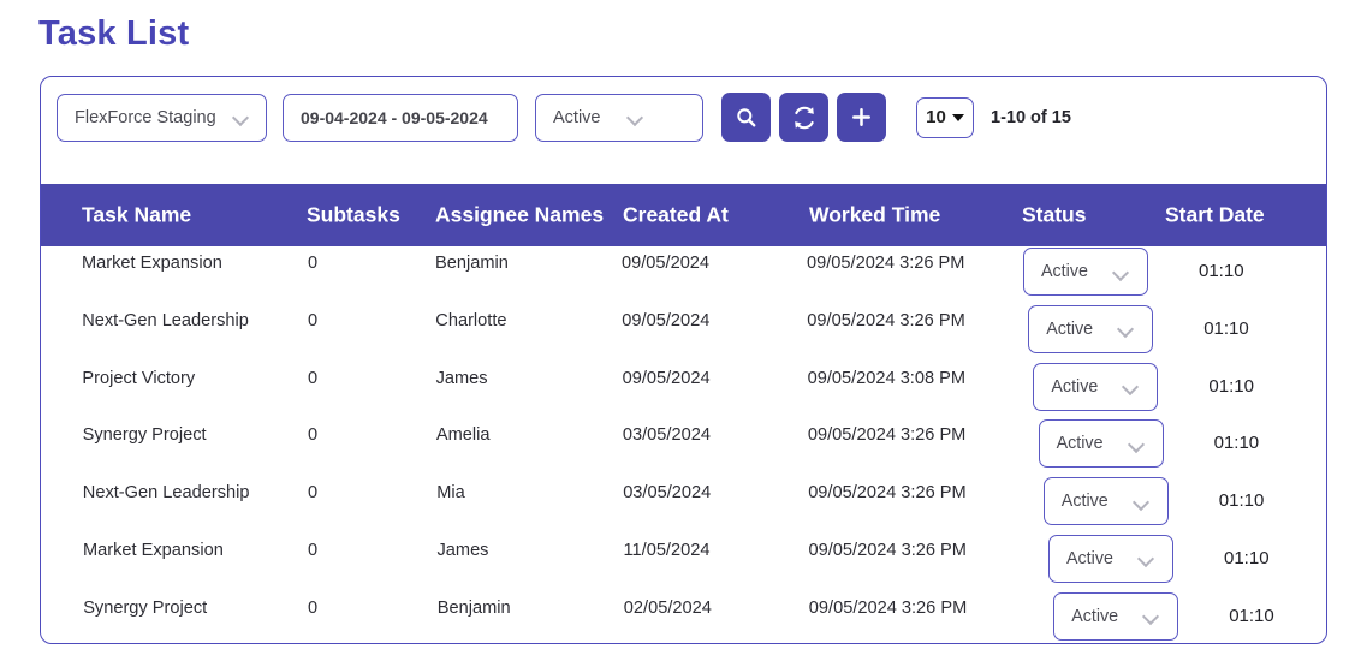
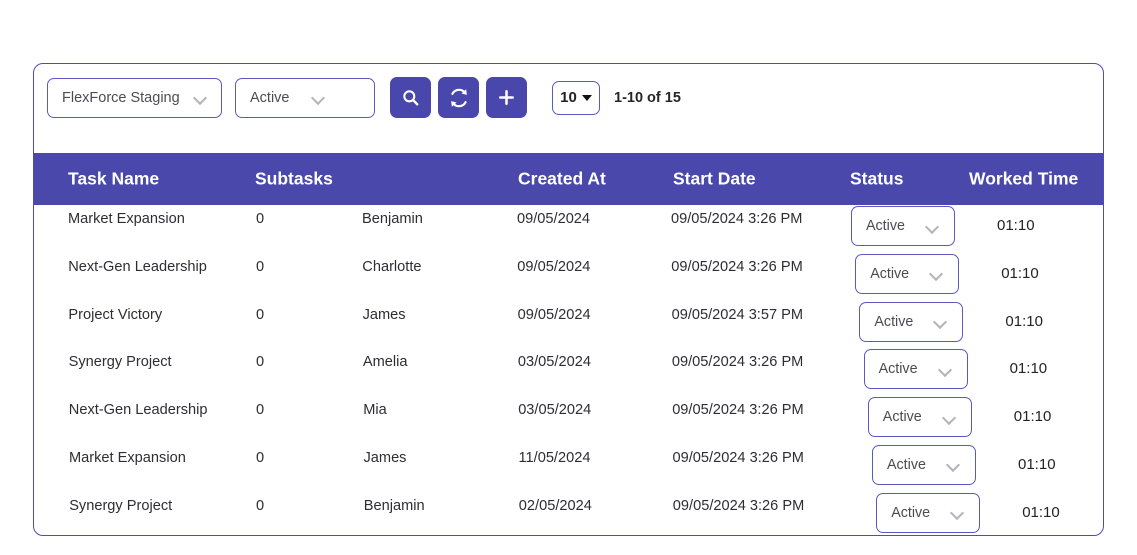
- Task List
  FlexForce Staging
- 09-04-2024 - 09-05-2024
  Active
  10
  1-10 of 15
  Task Name
  Subtasks
- Assignee Names
  Created At
- Worked Time
+ Start Date
  Status
- Start Date
+ Worked Time
  Market Expansion
  0
  Benjamin
  09/05/2024
  09/05/2024 3:26 PM
  Active
  01:10
  Next-Gen Leadership
  0
  Charlotte
  09/05/2024
  09/05/2024 3:26 PM
  Active
  01:10
  Project Victory
  0
  James
  09/05/2024
- 09/05/2024 3:08 PM
+ 09/05/2024 3:57 PM
  Active
  01:10
  Synergy Project
  0
  Amelia
  03/05/2024
  09/05/2024 3:26 PM
  Active
  01:10
  Next-Gen Leadership
  0
  Mia
  03/05/2024
  09/05/2024 3:26 PM
  Active
  01:10
  Market Expansion
  0
  James
  11/05/2024
  09/05/2024 3:26 PM
  Active
  01:10
  Synergy Project
  0
  Benjamin
  02/05/2024
  09/05/2024 3:26 PM
  Active
  01:10
